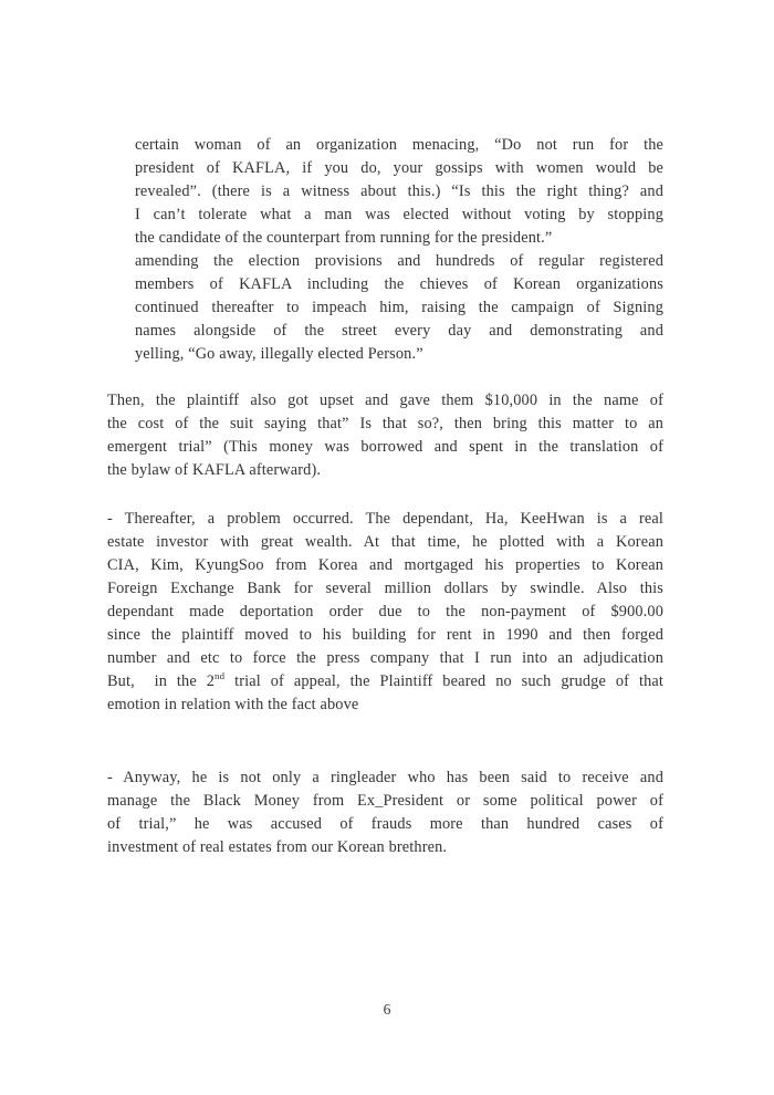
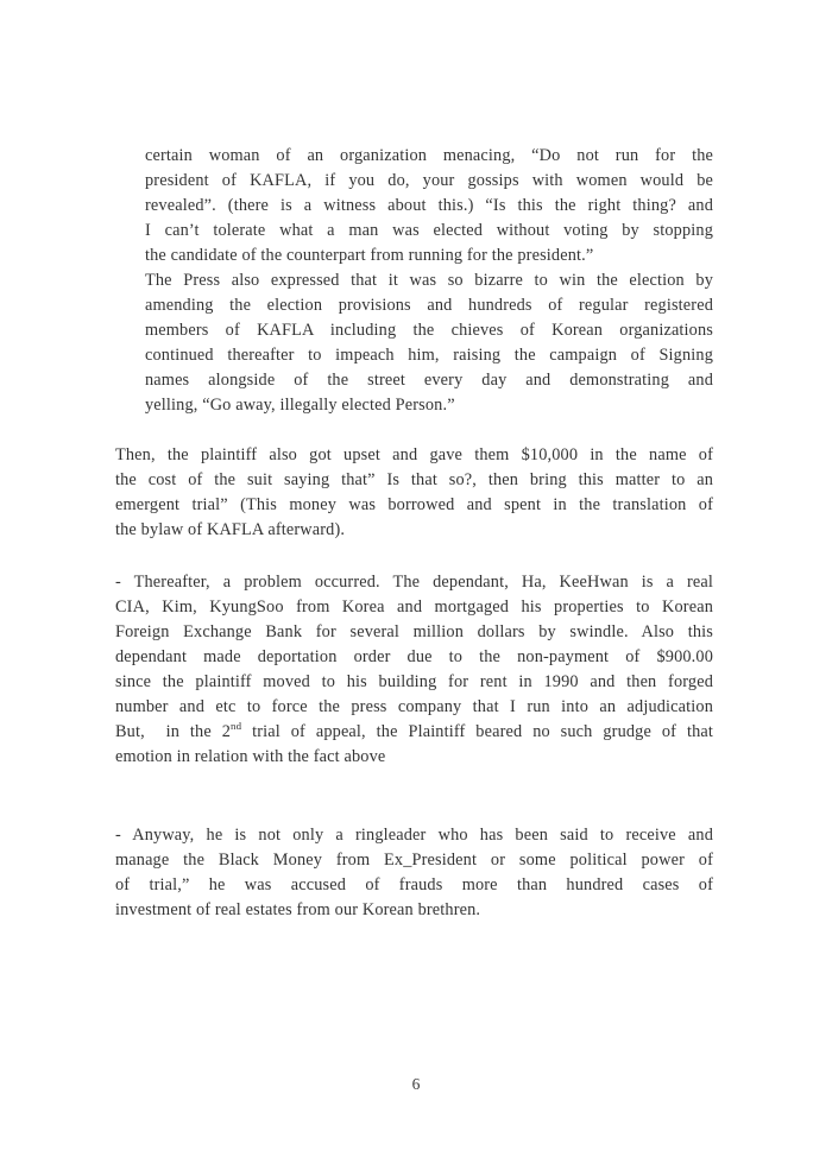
  certain woman of an organization menacing, “Do not run for the
  president of KAFLA, if you do, your gossips with women would be
  revealed”. (there is a witness about this.) “Is this the right thing? and
  I can’t tolerate what a man was elected without voting by stopping
  the candidate of the counterpart from running for the president.”
+ The Press also expressed that it was so bizarre to win the election by
  amending the election provisions and hundreds of regular registered
  members of KAFLA including the chieves of Korean organizations
  continued thereafter to impeach him, raising the campaign of Signing
  names alongside of the street every day and demonstrating and
  yelling, “Go away, illegally elected Person.”
  Then, the plaintiff also got upset and gave them $10,000 in the name of
  the cost of the suit saying that” Is that so?, then bring this matter to an
  emergent trial” (This money was borrowed and spent in the translation of
  the bylaw of KAFLA afterward).
  - Thereafter, a problem occurred. The dependant, Ha, KeeHwan is a real
- estate investor with great wealth. At that time, he plotted with a Korean
  CIA, Kim, KyungSoo from Korea and mortgaged his properties to Korean
  Foreign Exchange Bank for several million dollars by swindle. Also this
  dependant made deportation order due to the non-payment of $900.00
  since the plaintiff moved to his building for rent in 1990 and then forged
  number and etc to force the press company that I run into an adjudication
  But, in the 2nd trial of appeal, the Plaintiff beared no such grudge of that
  emotion in relation with the fact above
  - Anyway, he is not only a ringleader who has been said to receive and
  manage the Black Money from Ex_President or some political power of
  of trial,” he was accused of frauds more than hundred cases of
  investment of real estates from our Korean brethren.
  6
